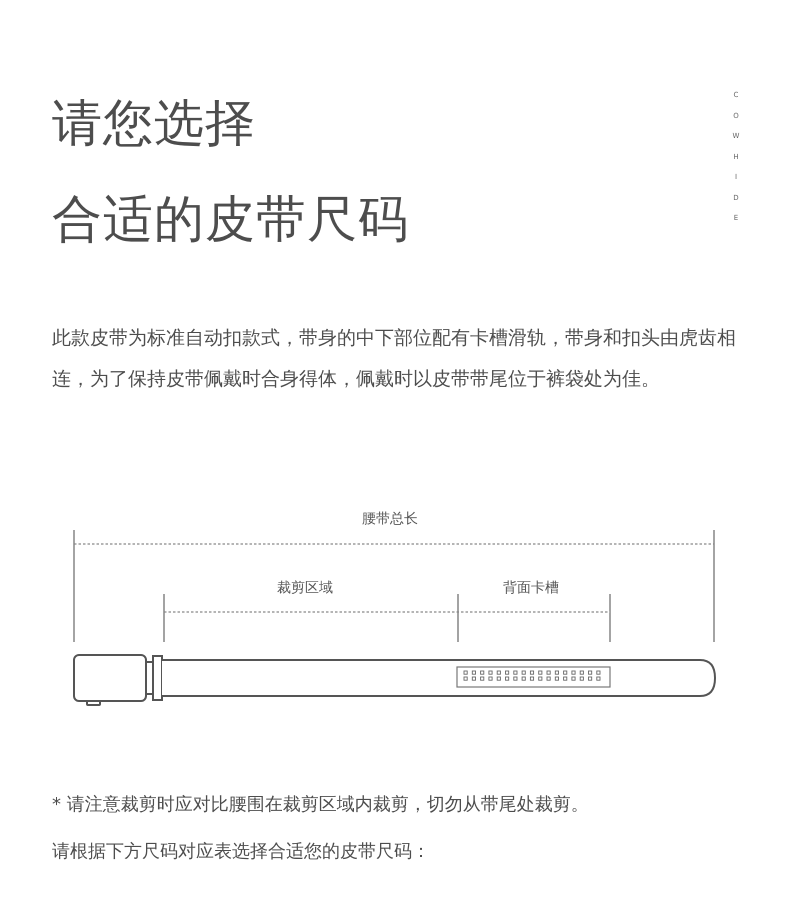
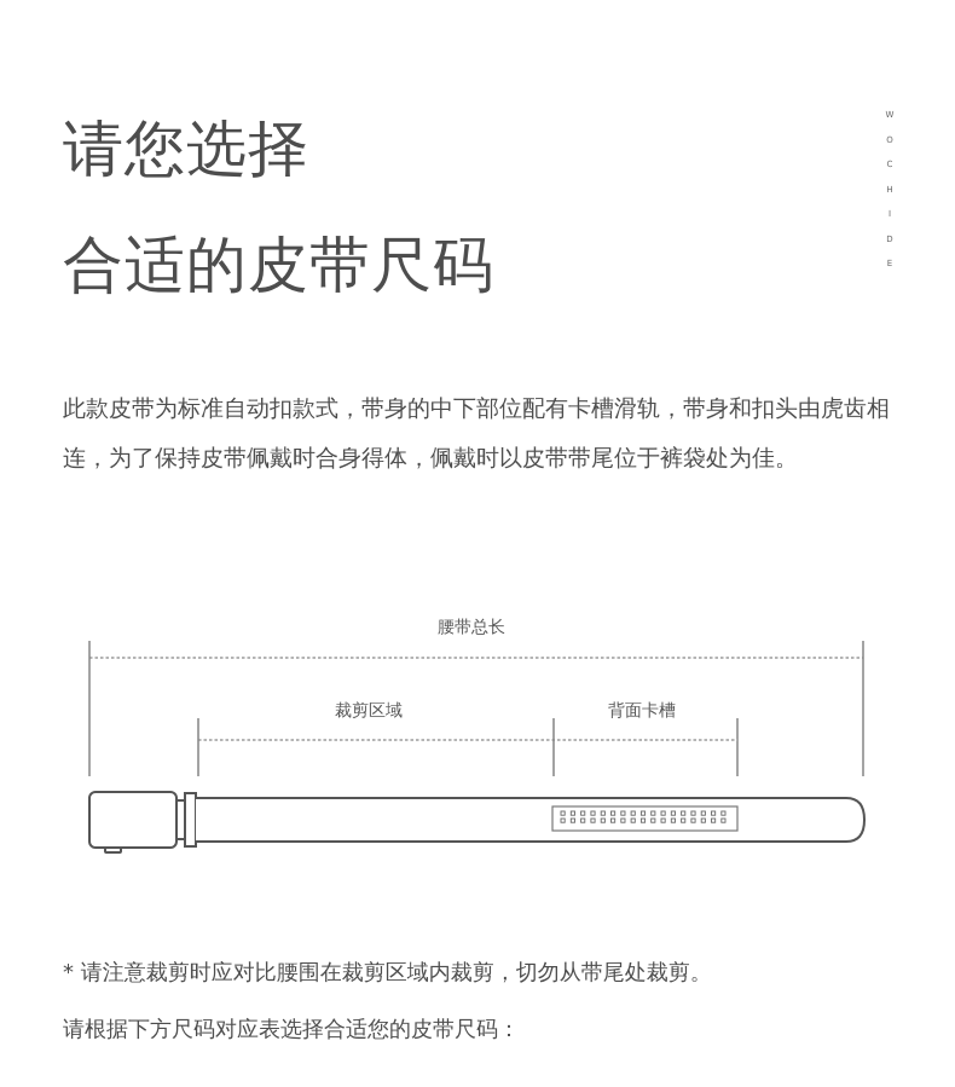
  请您选择
  合适的皮带尺码
- C
+ W
  O
- W
+ C
  H
  I
  D
  E
  此款皮带为标准自动扣款式，带身的中下部位配有卡槽滑轨，带身和扣头由虎齿相连，为了保持皮带佩戴时合身得体，佩戴时以皮带带尾位于裤袋处为佳。
  腰带总长
  裁剪区域
  背面卡槽
  * 请注意裁剪时应对比腰围在裁剪区域内裁剪，切勿从带尾处裁剪。
  请根据下方尺码对应表选择合适您的皮带尺码：
